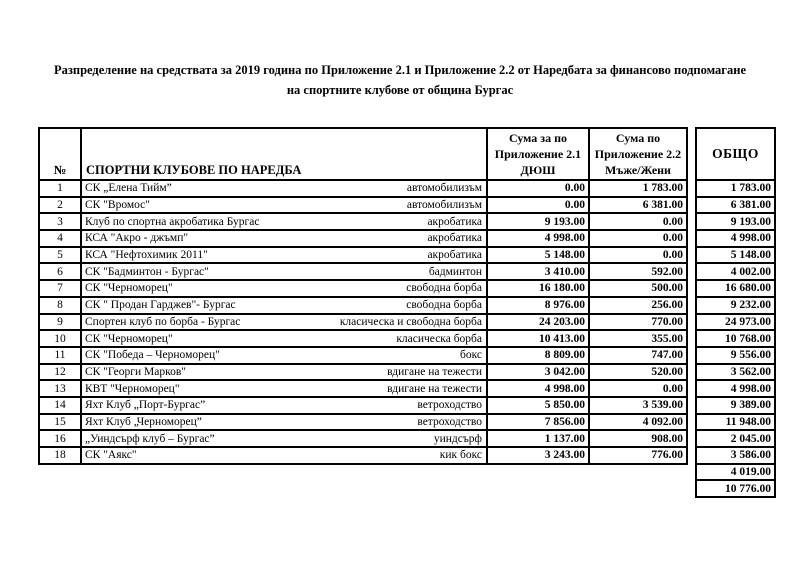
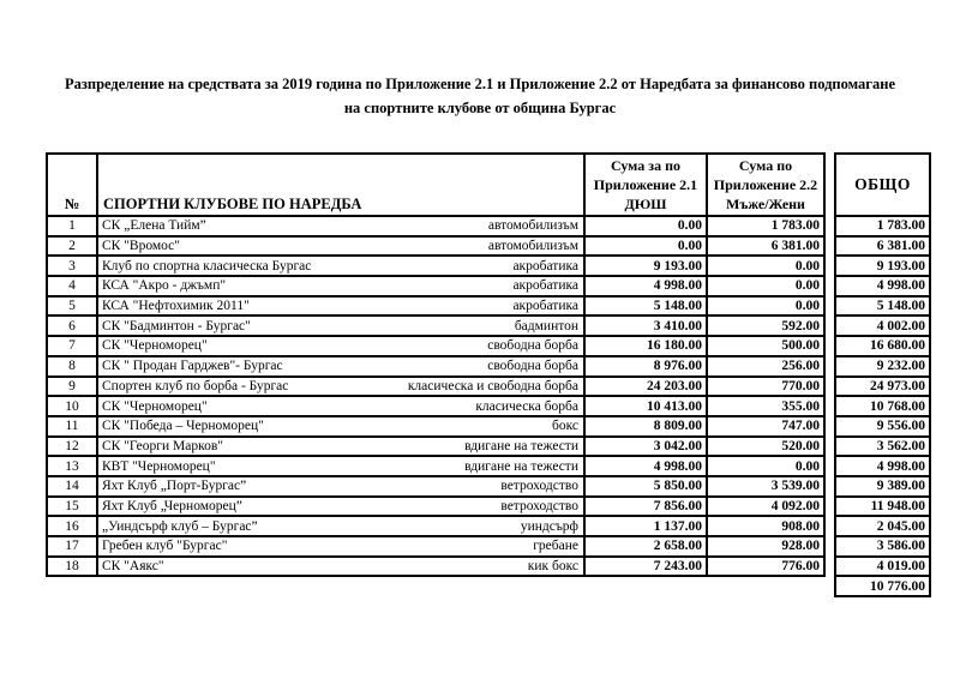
  Разпределение на средствата за 2019 година по Приложение 2.1 и Приложение 2.2 от Наредбата за финансово подпомагане
  на спортните клубове от община Бургас
  №	СПОРТНИ КЛУБОВЕ ПО НАРЕДБА	Сума за по Приложение 2.1 ДЮШ	Сума по Приложение 2.2 Мъже/Жени
  1	СК „Елена Тийм” автомобилизъм	0.00	1 783.00
  2	СК "Вромос" автомобилизъм	0.00	6 381.00
- 3	Клуб по спортна акробатика Бургас акробатика	9 193.00	0.00
+ 3	Клуб по спортна класическа Бургас акробатика	9 193.00	0.00
  4	КСА "Акро - джъмп" акробатика	4 998.00	0.00
  5	КСА "Нефтохимик 2011" акробатика	5 148.00	0.00
  6	СК "Бадминтон - Бургас" бадминтон	3 410.00	592.00
  7	СК "Черноморец" свободна борба	16 180.00	500.00
  8	СК " Продан Гарджев"- Бургас свободна борба	8 976.00	256.00
  9	Спортен клуб по борба - Бургас класическа и свободна борба	24 203.00	770.00
  10	СК "Черноморец" класическа борба	10 413.00	355.00
  11	СК "Победа – Черноморец" бокс	8 809.00	747.00
  12	СК "Георги Марков" вдигане на тежести	3 042.00	520.00
  13	КВТ "Черноморец" вдигане на тежести	4 998.00	0.00
  14	Яхт Клуб „Порт-Бургас” ветроходство	5 850.00	3 539.00
  15	Яхт Клуб „Черноморец” ветроходство	7 856.00	4 092.00
  16	„Уиндсърф клуб – Бургас” уиндсърф	1 137.00	908.00
+ 17	Гребен клуб "Бургас" гребане	2 658.00	928.00
- 18	СК "Аякс" кик бокс	3 243.00	776.00
+ 18	СК "Аякс" кик бокс	7 243.00	776.00
  ОБЩО
  1 783.00
  6 381.00
  9 193.00
  4 998.00
  5 148.00
  4 002.00
  16 680.00
  9 232.00
  24 973.00
  10 768.00
  9 556.00
  3 562.00
  4 998.00
  9 389.00
  11 948.00
  2 045.00
  3 586.00
  4 019.00
  10 776.00
